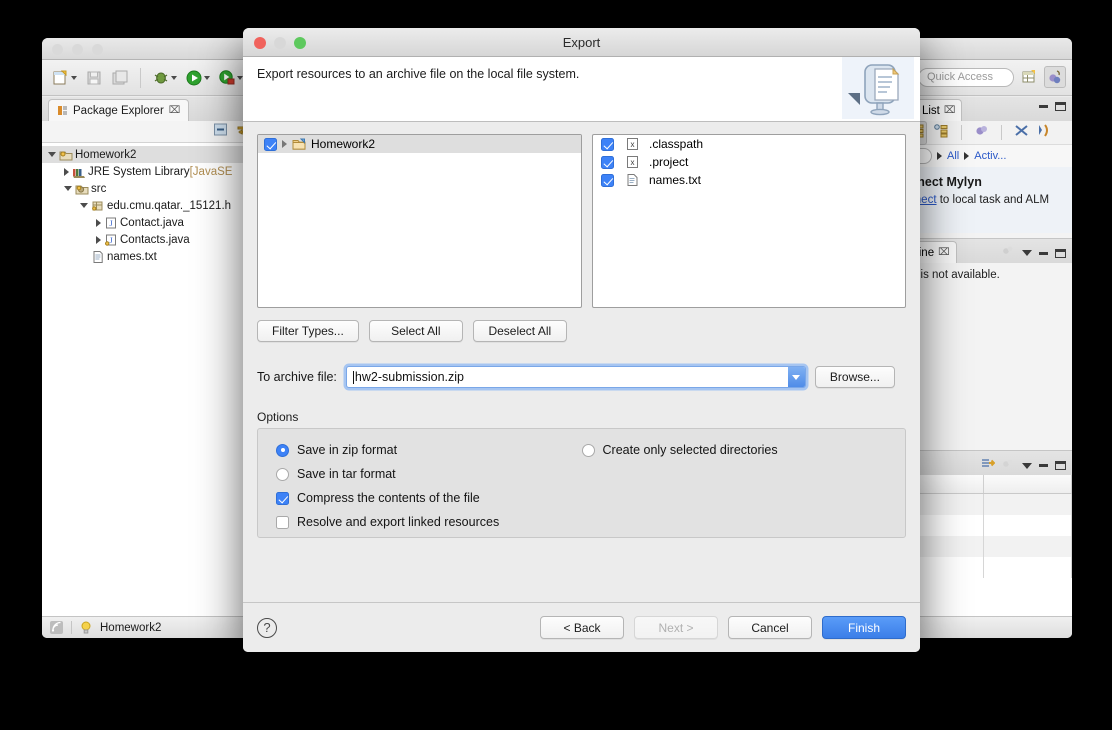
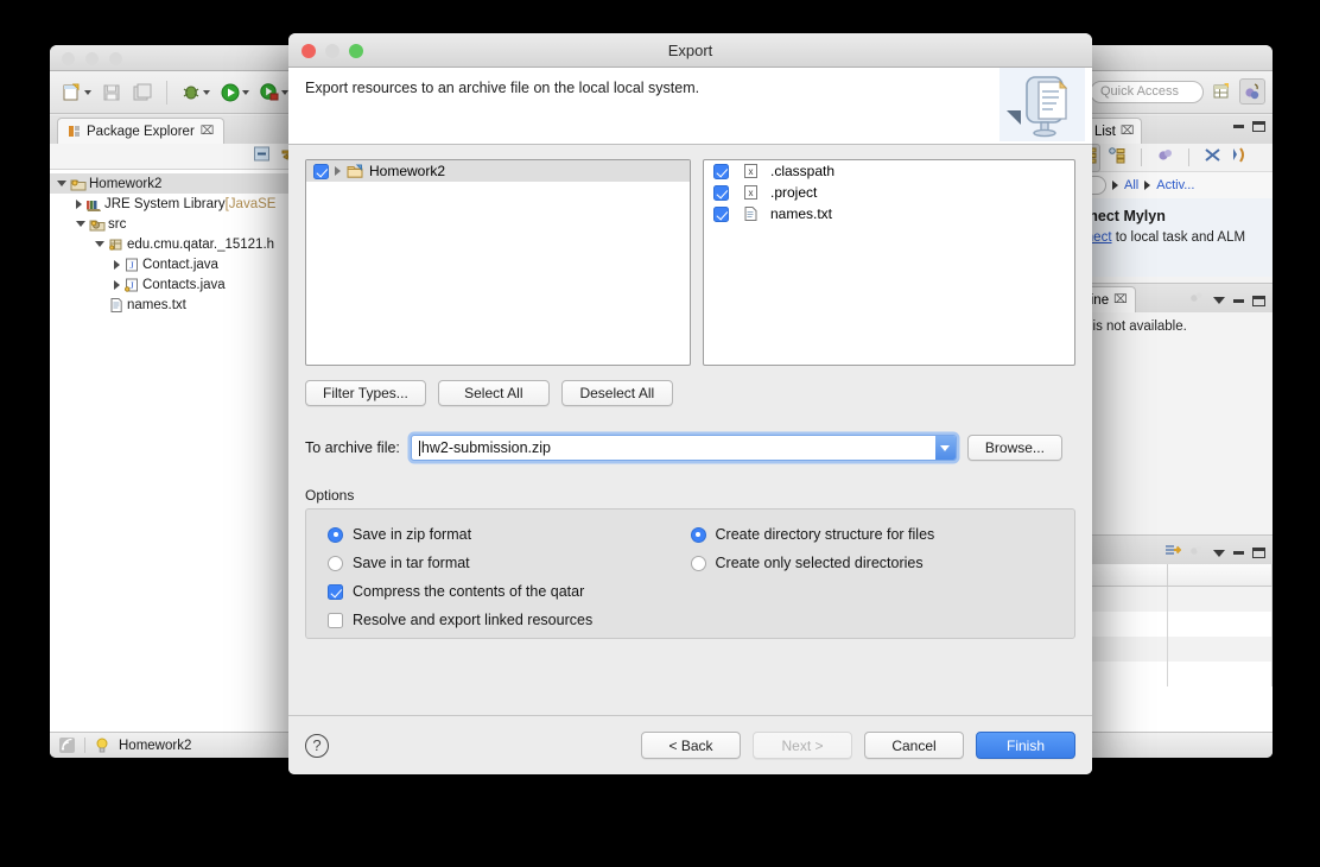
  Quick Access
  Package Explorer
  ⌧
  Homework2
  JRE System Library
  [JavaSE
  src
  edu.cmu.qatar._15121.h
  J
  Contact.java
  J
  Contacts.java
  names.txt
  List
  ⌧
  All
  Activ...
  nect Mylyn
  ect to local task and ALM
  ⌧
  is not available.
  Homework2
  Export
- Export resources to an archive file on the local file system.
+ Export resources to an archive file on the local local system.
  Homework2
  x
  .classpath
  x
  .project
  names.txt
  Filter Types...
  Select All
  Deselect All
  To archive file:
  hw2-submission.zip
  Browse...
  Options
  Save in zip format
  Save in tar format
- Compress the contents of the file
+ Compress the contents of the qatar
  Resolve and export linked resources
+ Create directory structure for files
  Create only selected directories
  ?
  < Back
  Next >
  Cancel
  Finish
